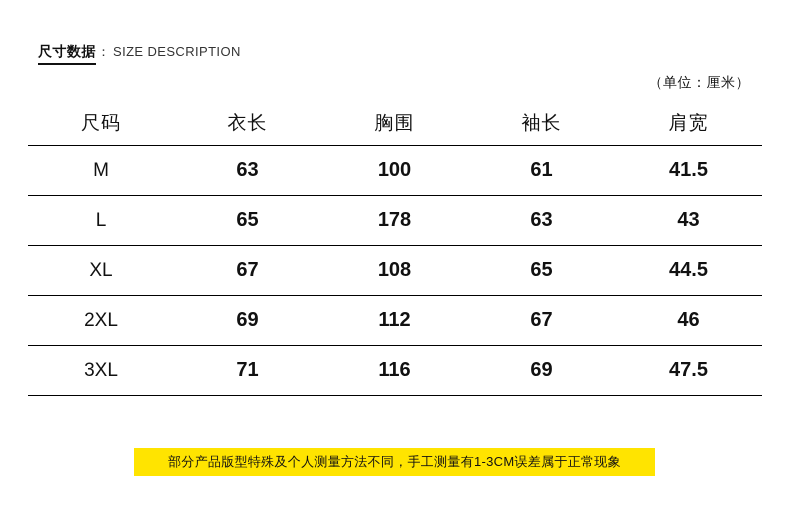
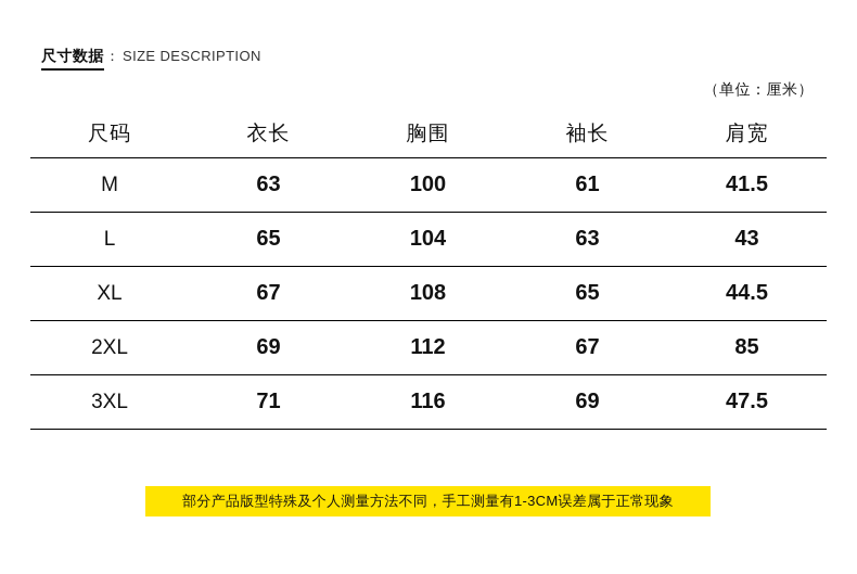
  尺寸数据
  ：
  SIZE DESCRIPTION
  （单位：厘米）
  尺码	衣长	胸围	袖长	肩宽
  M	63	100	61	41.5
- L	65	178	63	43
+ L	65	104	63	43
  XL	67	108	65	44.5
- 2XL	69	112	67	46
+ 2XL	69	112	67	85
  3XL	71	116	69	47.5
  部分产品版型特殊及个人测量方法不同，手工测量有1-3CM误差属于正常现象
